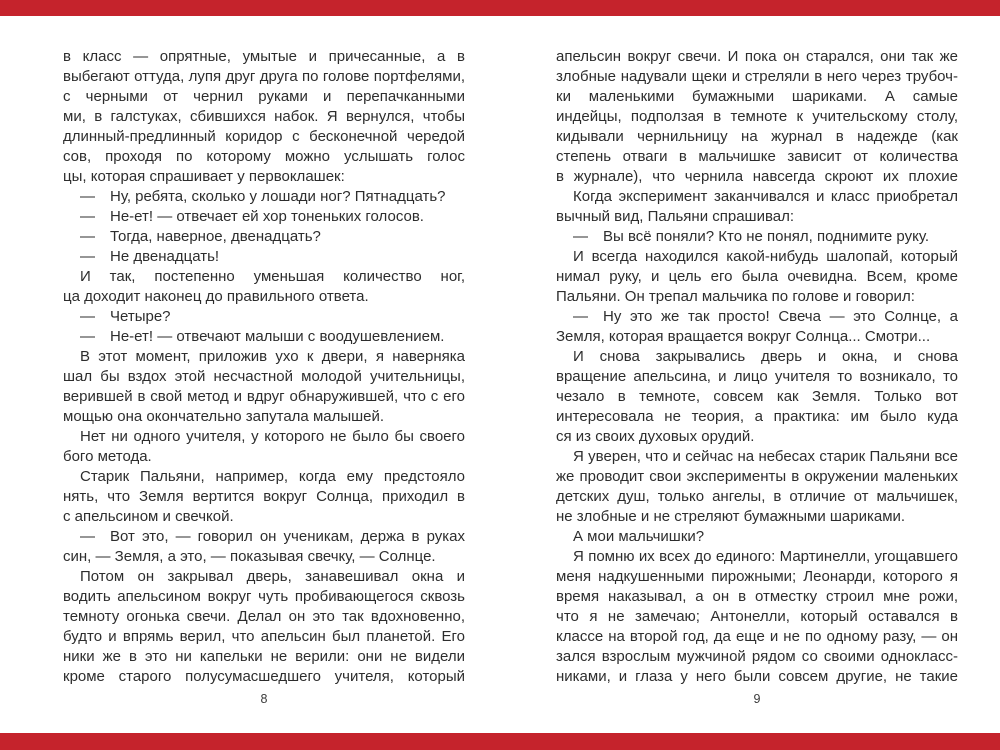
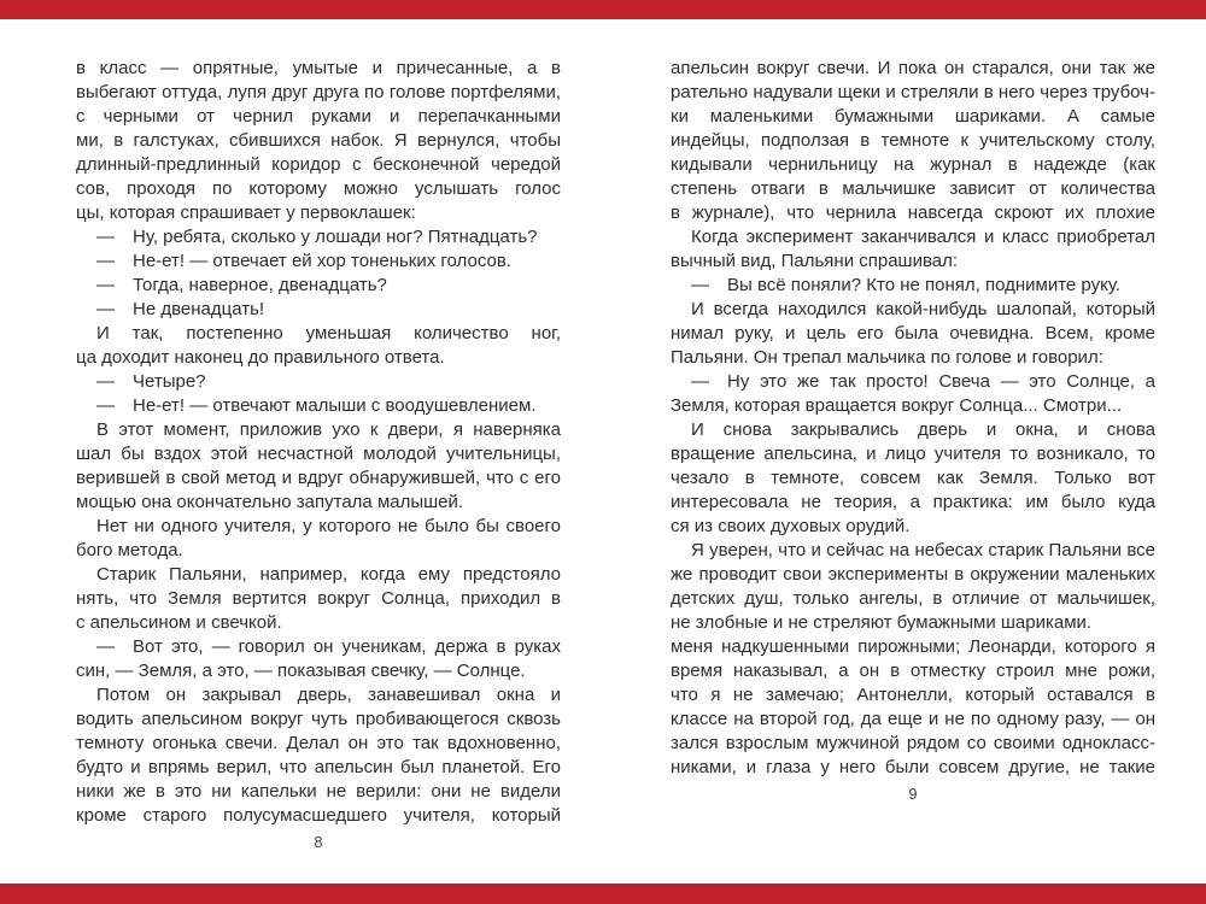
  в класс — опрятные, умытые и причесанные, а в
  выбегают оттуда, лупя друг друга по голове портфелями,
  с черными от чернил руками и перепачканными
  ми, в галстуках, сбившихся набок. Я вернулся, чтобы
  длинный-предлинный коридор с бесконечной чередой
  сов, проходя по которому можно услышать голос
  цы, которая спрашивает у первоклашек:
  — Ну, ребята, сколько у лошади ног? Пятнадцать?
  — Не-ет! — отвечает ей хор тоненьких голосов.
  — Тогда, наверное, двенадцать?
  — Не двенадцать!
  И так, постепенно уменьшая количество ног,
  ца доходит наконец до правильного ответа.
  — Четыре?
  — Не-ет! — отвечают малыши с воодушевлением.
  В этот момент, приложив ухо к двери, я наверняка
  шал бы вздох этой несчастной молодой учительницы,
  верившей в свой метод и вдруг обнаружившей, что с его
  мощью она окончательно запутала малышей.
  Нет ни одного учителя, у которого не было бы своего
  бого метода.
  Старик Пальяни, например, когда ему предстояло
  нять, что Земля вертится вокруг Солнца, приходил в
  с апельсином и свечкой.
  — Вот это, — говорил он ученикам, держа в руках
  син, — Земля, а это, — показывая свечку, — Солнце.
  Потом он закрывал дверь, занавешивал окна и
  водить апельсином вокруг чуть пробивающегося сквозь
  темноту огонька свечи. Делал он это так вдохновенно,
  будто и впрямь верил, что апельсин был планетой. Его
  ники же в это ни капельки не верили: они не видели
  кроме старого полусумасшедшего учителя, который
  8
  апельсин вокруг свечи. И пока он старался, они так же
- злобные надували щеки и стреляли в него через трубоч-
+ рательно надували щеки и стреляли в него через трубоч-
  ки маленькими бумажными шариками. А самые
  индейцы, подползая в темноте к учительскому столу,
  кидывали чернильницу на журнал в надежде (как
  степень отваги в мальчишке зависит от количества
  в журнале), что чернила навсегда скроют их плохие
  Когда эксперимент заканчивался и класс приобретал
  вычный вид, Пальяни спрашивал:
  — Вы всё поняли? Кто не понял, поднимите руку.
  И всегда находился какой-нибудь шалопай, который
  нимал руку, и цель его была очевидна. Всем, кроме
  Пальяни. Он трепал мальчика по голове и говорил:
  — Ну это же так просто! Свеча — это Солнце, а
  Земля, которая вращается вокруг Солнца... Смотри...
  И снова закрывались дверь и окна, и снова
  вращение апельсина, и лицо учителя то возникало, то
  чезало в темноте, совсем как Земля. Только вот
  интересовала не теория, а практика: им было куда
  ся из своих духовых орудий.
  Я уверен, что и сейчас на небесах старик Пальяни все
  же проводит свои эксперименты в окружении маленьких
  детских душ, только ангелы, в отличие от мальчишек,
  не злобные и не стреляют бумажными шариками.
- А мои мальчишки?
- Я помню их всех до единого: Мартинелли, угощавшего
  меня надкушенными пирожными; Леонарди, которого я
  время наказывал, а он в отместку строил мне рожи,
  что я не замечаю; Антонелли, который оставался в
  классе на второй год, да еще и не по одному разу, — он
  зался взрослым мужчиной рядом со своими однокласс-
  никами, и глаза у него были совсем другие, не такие
  9
